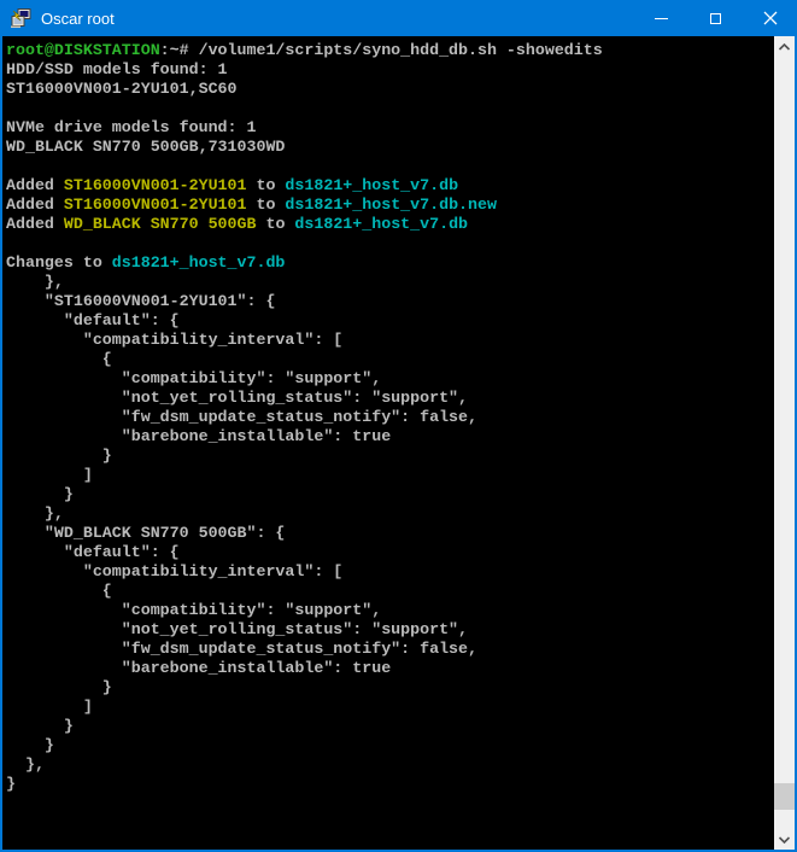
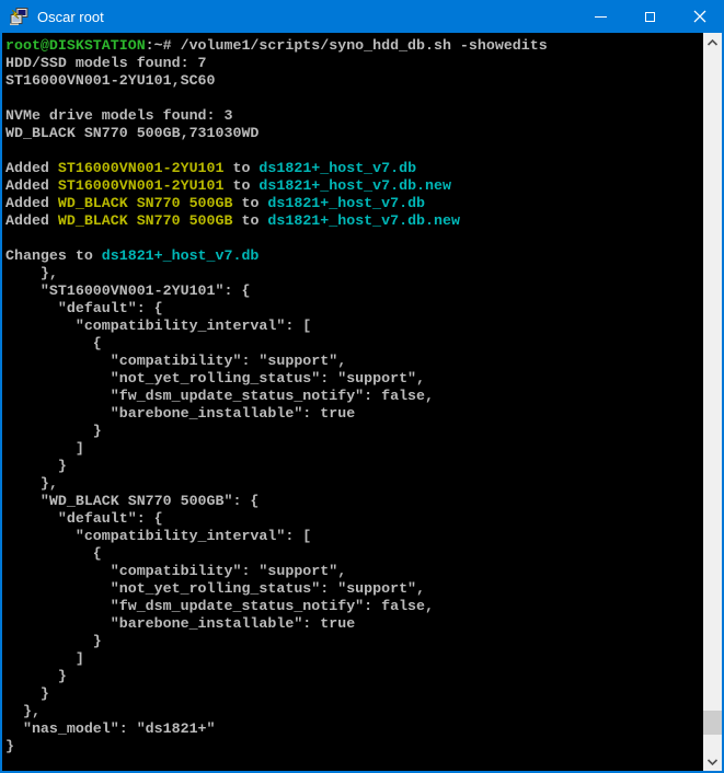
  Oscar root
  root@DISKSTATION:~# /volume1/scripts/syno_hdd_db.sh -showedits
- HDD/SSD models found: 1
+ HDD/SSD models found: 7
  ST16000VN001-2YU101,SC60
- NVMe drive models found: 1
+ NVMe drive models found: 3
  WD_BLACK SN770 500GB,731030WD
  Added ST16000VN001-2YU101 to ds1821+_host_v7.db
  Added ST16000VN001-2YU101 to ds1821+_host_v7.db.new
  Added WD_BLACK SN770 500GB to ds1821+_host_v7.db
+ Added WD_BLACK SN770 500GB to ds1821+_host_v7.db.new
  Changes to ds1821+_host_v7.db
  },
  "ST16000VN001-2YU101": {
  "default": {
  "compatibility_interval": [
  {
  "compatibility": "support",
  "not_yet_rolling_status": "support",
  "fw_dsm_update_status_notify": false,
  "barebone_installable": true
  }
  ]
  }
  },
  "WD_BLACK SN770 500GB": {
  "default": {
  "compatibility_interval": [
  {
  "compatibility": "support",
  "not_yet_rolling_status": "support",
  "fw_dsm_update_status_notify": false,
  "barebone_installable": true
  }
  ]
  }
  }
  },
+ "nas_model": "ds1821+"
  }
